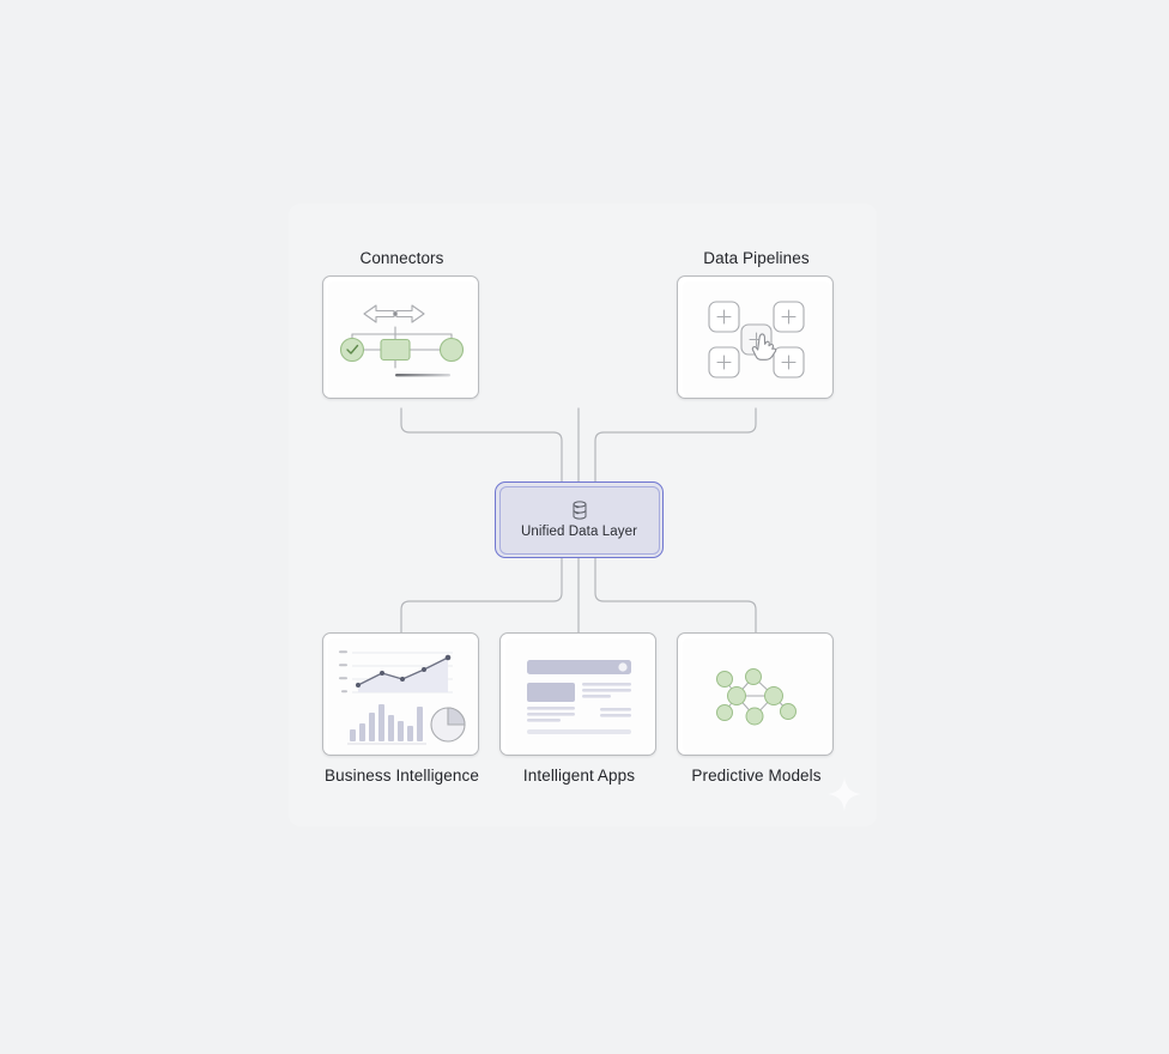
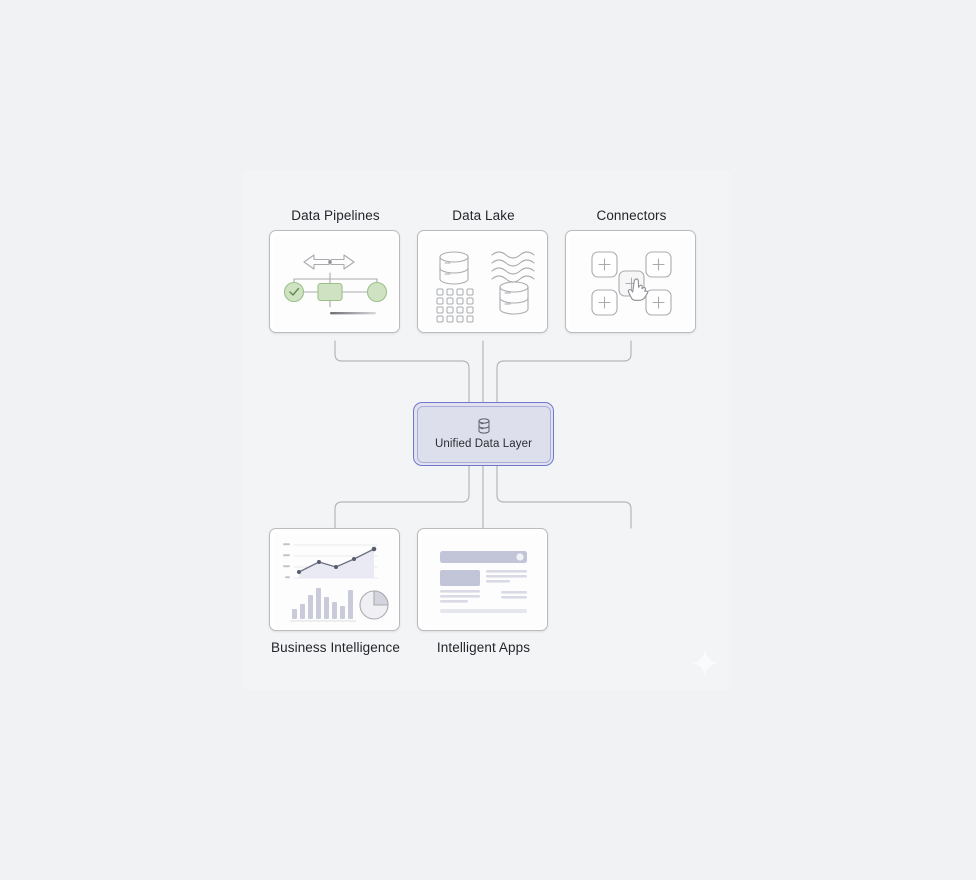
- Connectors
+ Data Pipelines
+ Data Lake
- Data Pipelines
+ Connectors
  Unified Data Layer
  Business Intelligence
  Intelligent Apps
- Predictive Models
